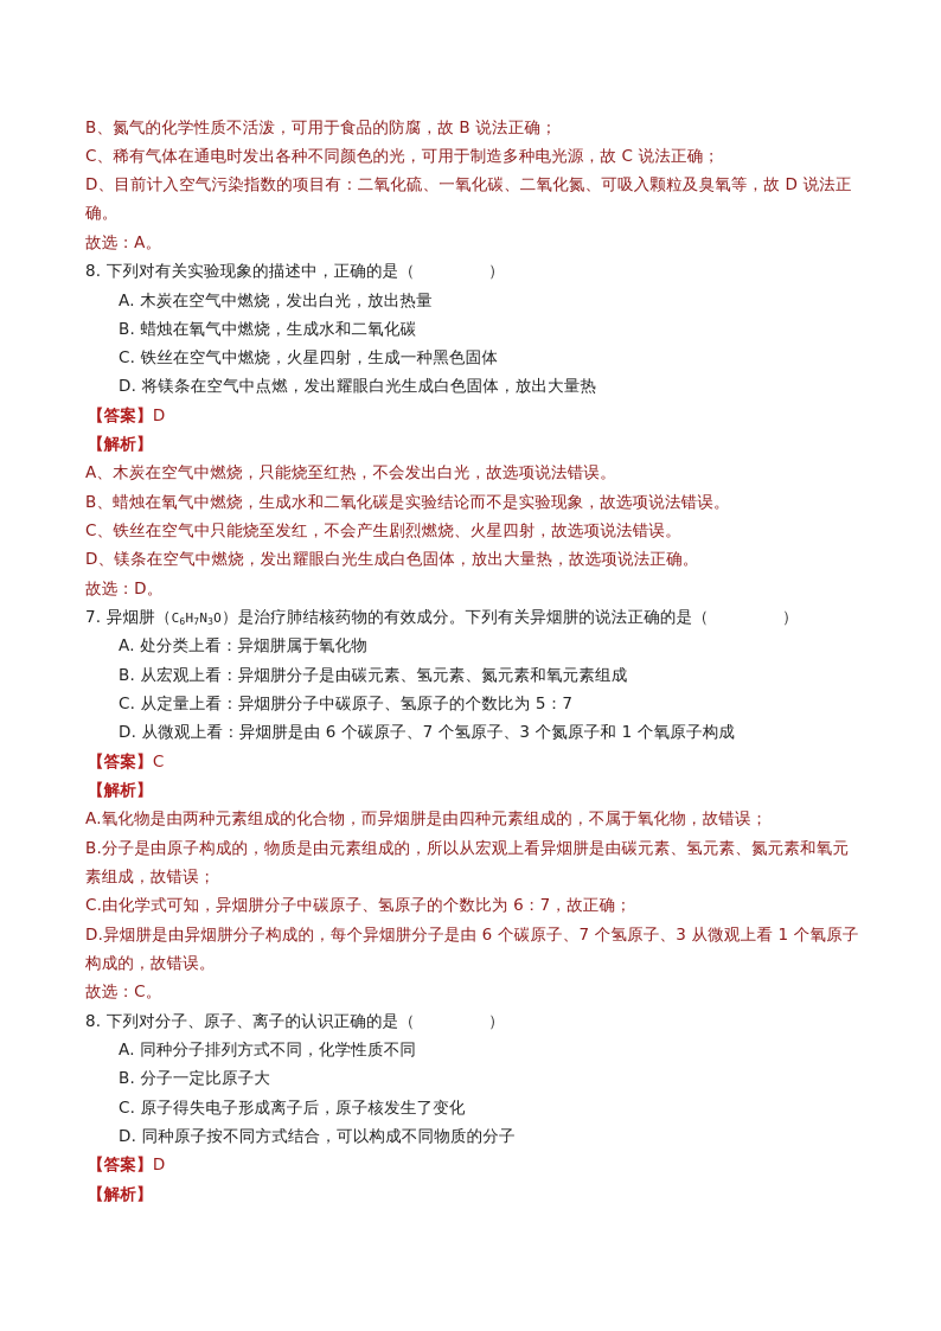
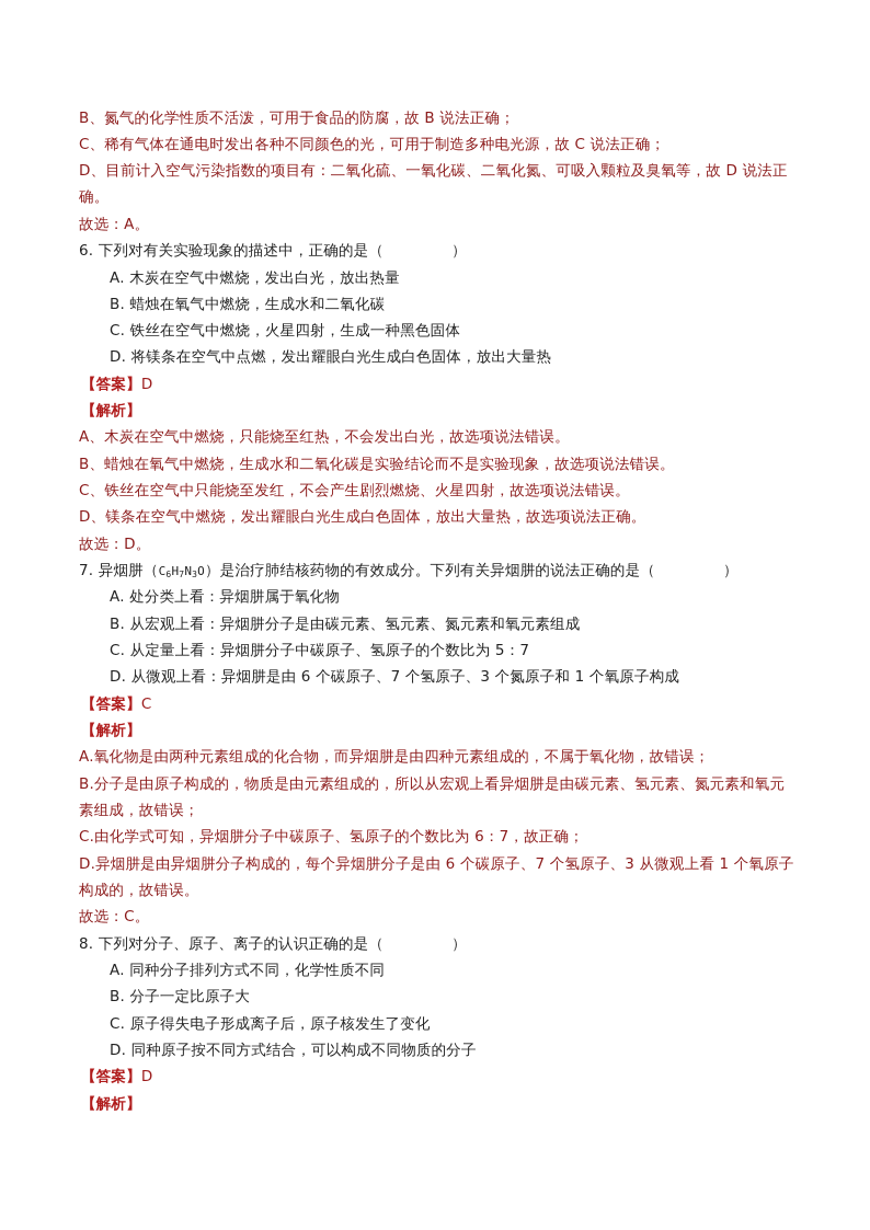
  B、氮气的化学性质不活泼，可用于食品的防腐，故 B 说法正确；
  C、稀有气体在通电时发出各种不同颜色的光，可用于制造多种电光源，故 C 说法正确；
  D、目前计入空气污染指数的项目有：二氧化硫、一氧化碳、二氧化氮、可吸入颗粒及臭氧等，故 D 说法正
  确。
  故选：A。
- 8. 下列对有关实验现象的描述中，正确的是（ ）
+ 6. 下列对有关实验现象的描述中，正确的是（ ）
  A. 木炭在空气中燃烧，发出白光，放出热量
  B. 蜡烛在氧气中燃烧，生成水和二氧化碳
  C. 铁丝在空气中燃烧，火星四射，生成一种黑色固体
  D. 将镁条在空气中点燃，发出耀眼白光生成白色固体，放出大量热
  【答案】D
  【解析】
  A、木炭在空气中燃烧，只能烧至红热，不会发出白光，故选项说法错误。
  B、蜡烛在氧气中燃烧，生成水和二氧化碳是实验结论而不是实验现象，故选项说法错误。
  C、铁丝在空气中只能烧至发红，不会产生剧烈燃烧、火星四射，故选项说法错误。
  D、镁条在空气中燃烧，发出耀眼白光生成白色固体，放出大量热，故选项说法正确。
  故选：D。
  7. 异烟肼（C6H7N3O）是治疗肺结核药物的有效成分。下列有关异烟肼的说法正确的是（ ）
  A. 处分类上看：异烟肼属于氧化物
  B. 从宏观上看：异烟肼分子是由碳元素、氢元素、氮元素和氧元素组成
  C. 从定量上看：异烟肼分子中碳原子、氢原子的个数比为 5：7
  D. 从微观上看：异烟肼是由 6 个碳原子、7 个氢原子、3 个氮原子和 1 个氧原子构成
  【答案】C
  【解析】
  A.氧化物是由两种元素组成的化合物，而异烟肼是由四种元素组成的，不属于氧化物，故错误；
  B.分子是由原子构成的，物质是由元素组成的，所以从宏观上看异烟肼是由碳元素、氢元素、氮元素和氧元
  素组成，故错误；
  C.由化学式可知，异烟肼分子中碳原子、氢原子的个数比为 6：7，故正确；
  D.异烟肼是由异烟肼分子构成的，每个异烟肼分子是由 6 个碳原子、7 个氢原子、3 从微观上看 1 个氧原子
  构成的，故错误。
  故选：C。
  8. 下列对分子、原子、离子的认识正确的是（ ）
  A. 同种分子排列方式不同，化学性质不同
  B. 分子一定比原子大
  C. 原子得失电子形成离子后，原子核发生了变化
  D. 同种原子按不同方式结合，可以构成不同物质的分子
  【答案】D
  【解析】
